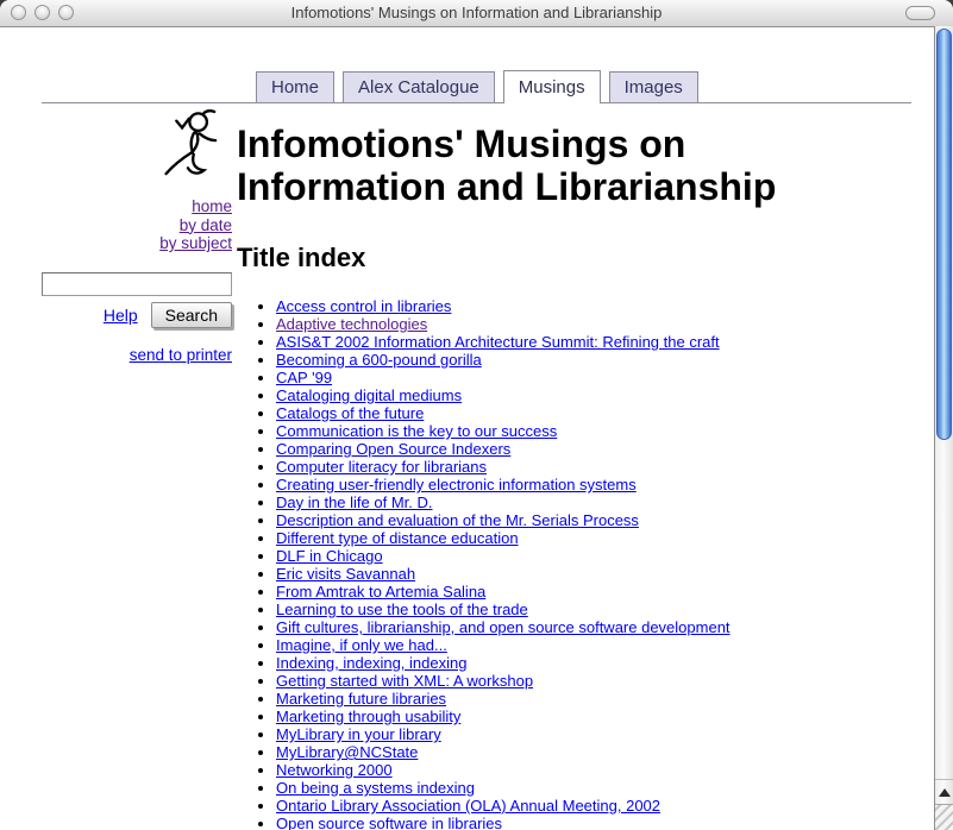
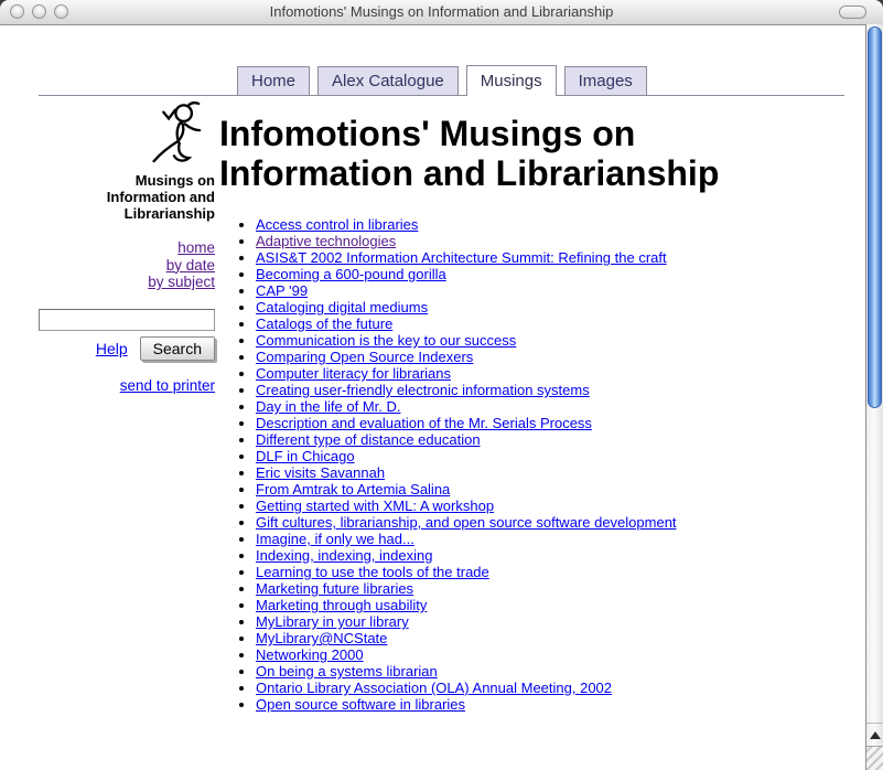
  Infomotions' Musings on Information and Librarianship
  Home
  Alex Catalogue
  Musings
  Images
+ Musings on Information and Librarianship
  home
  by date
  by subject
  Help
  Search
  send to printer
  Infomotions' Musings on Information and Librarianship
- Title index
  Access control in libraries
  Adaptive technologies
  ASIS&T 2002 Information Architecture Summit: Refining the craft
  Becoming a 600-pound gorilla
  CAP '99
  Cataloging digital mediums
  Catalogs of the future
  Communication is the key to our success
  Comparing Open Source Indexers
  Computer literacy for librarians
  Creating user-friendly electronic information systems
  Day in the life of Mr. D.
  Description and evaluation of the Mr. Serials Process
  Different type of distance education
  DLF in Chicago
  Eric visits Savannah
  From Amtrak to Artemia Salina
- Learning to use the tools of the trade
+ Getting started with XML: A workshop
  Gift cultures, librarianship, and open source software development
  Imagine, if only we had...
  Indexing, indexing, indexing
- Getting started with XML: A workshop
+ Learning to use the tools of the trade
  Marketing future libraries
  Marketing through usability
  MyLibrary in your library
  MyLibrary@NCState
  Networking 2000
- On being a systems indexing
+ On being a systems librarian
  Ontario Library Association (OLA) Annual Meeting, 2002
  Open source software in libraries
